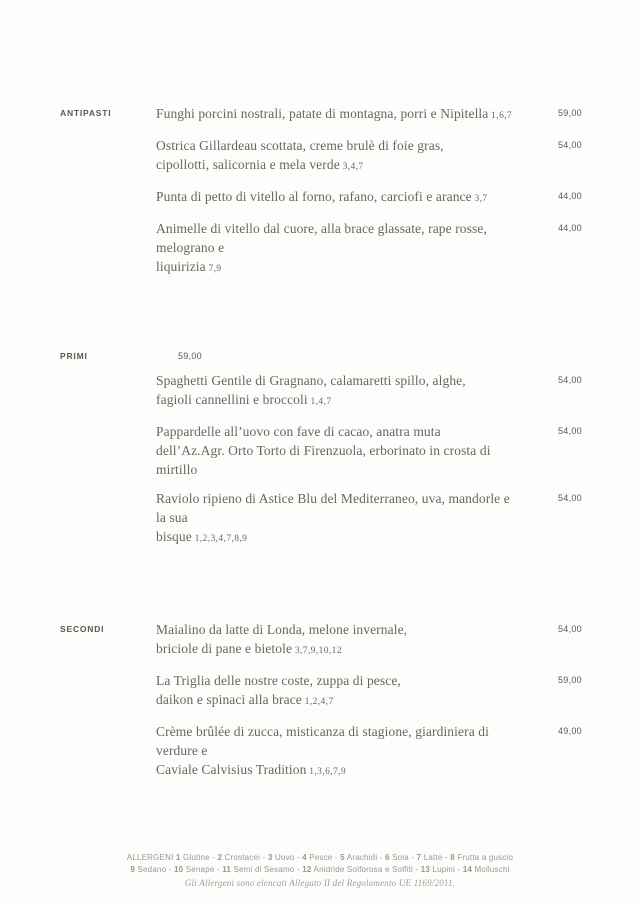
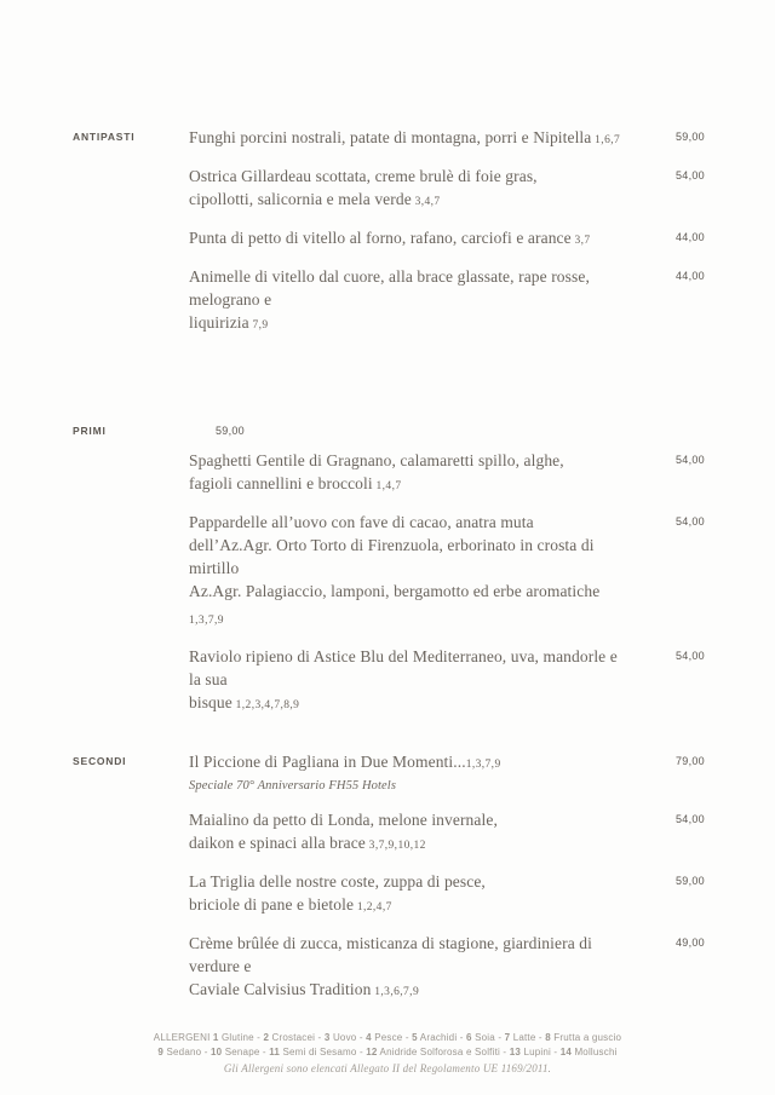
  ANTIPASTI
  Funghi porcini nostrali, patate di montagna, porri e Nipitella 1,6,7
  59,00
  Ostrica Gillardeau scottata, creme brulè di foie gras,
  cipollotti, salicornia e mela verde 3,4,7
  54,00
  Punta di petto di vitello al forno, rafano, carciofi e arance 3,7
  44,00
  Animelle di vitello dal cuore, alla brace glassate, rape rosse, melograno e
  liquirizia 7,9
  44,00
  PRIMI
  59,00
  Spaghetti Gentile di Gragnano, calamaretti spillo, alghe,
  fagioli cannellini e broccoli 1,4,7
  54,00
  Pappardelle all’uovo con fave di cacao, anatra muta
  dell’Az.Agr. Orto Torto di Firenzuola, erborinato in crosta di mirtillo
+ Az.Agr. Palagiaccio, lamponi, bergamotto ed erbe aromatiche 1,3,7,9
  54,00
  Raviolo ripieno di Astice Blu del Mediterraneo, uva, mandorle e la sua
  bisque 1,2,3,4,7,8,9
  54,00
  SECONDI
+ Il Piccione di Pagliana in Due Momenti...1,3,7,9
+ Speciale 70° Anniversario FH55 Hotels
+ 79,00
- Maialino da latte di Londa, melone invernale,
+ Maialino da petto di Londa, melone invernale,
- briciole di pane e bietole 3,7,9,10,12
+ daikon e spinaci alla brace 3,7,9,10,12
  54,00
  La Triglia delle nostre coste, zuppa di pesce,
- daikon e spinaci alla brace 1,2,4,7
+ briciole di pane e bietole 1,2,4,7
  59,00
  Crème brûlée di zucca, misticanza di stagione, giardiniera di verdure e
  Caviale Calvisius Tradition 1,3,6,7,9
  49,00
  ALLERGENI 1 Glutine - 2 Crostacei - 3 Uovo - 4 Pesce - 5 Arachidi - 6 Soia - 7 Latte - 8 Frutta a guscio
  9 Sedano - 10 Senape - 11 Semi di Sesamo - 12 Anidride Solforosa e Solfiti - 13 Lupini - 14 Molluschi
  Gli Allergeni sono elencati Allegato II del Regolamento UE 1169/2011.
